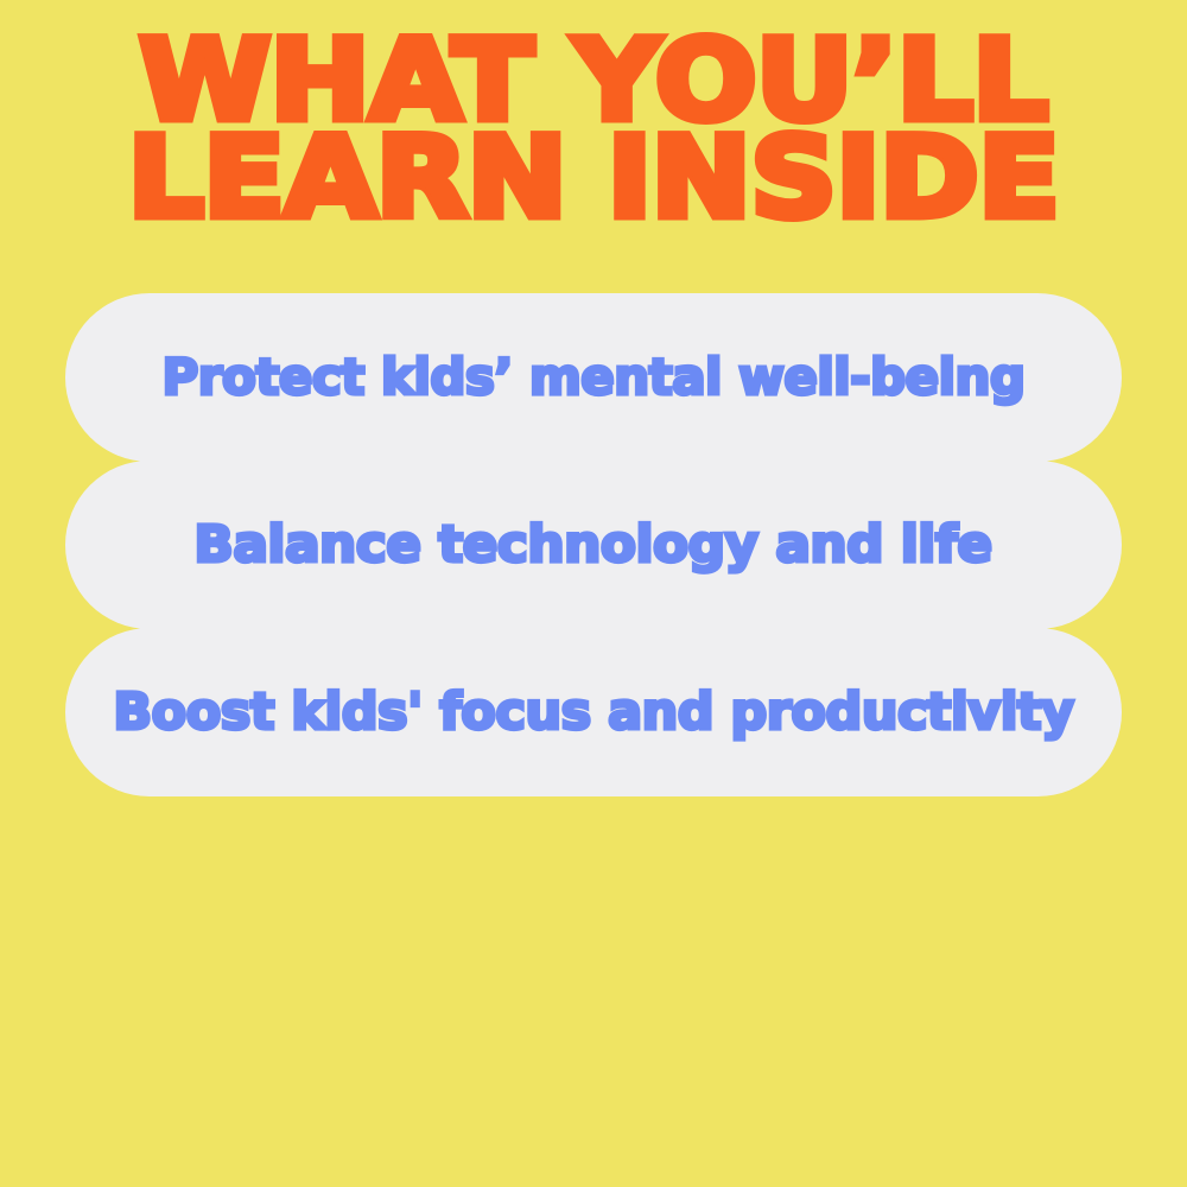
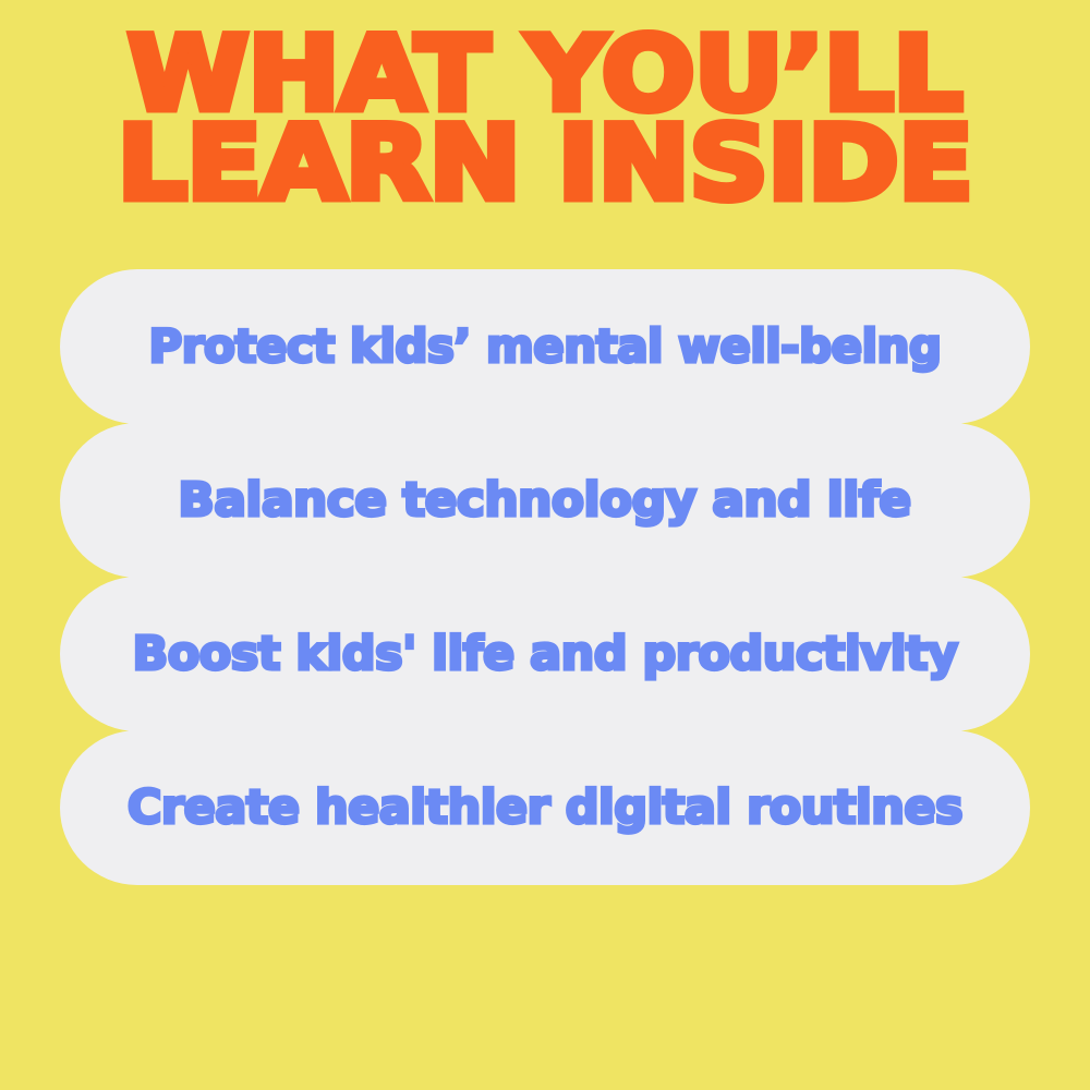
  WHAT YOU’LL
  LEARN INSIDE
  Protect kids’ mental well-being
  Balance technology and life
- Boost kids' focus and productivity
+ Boost kids' life and productivity
+ Create healthier digital routines
